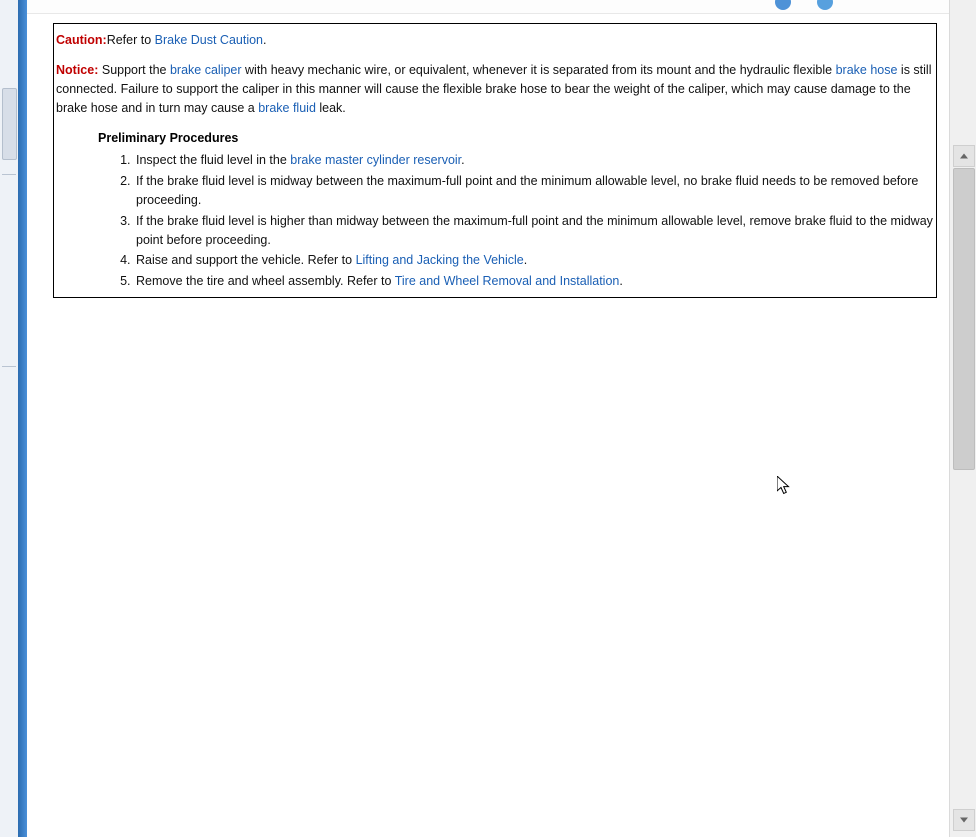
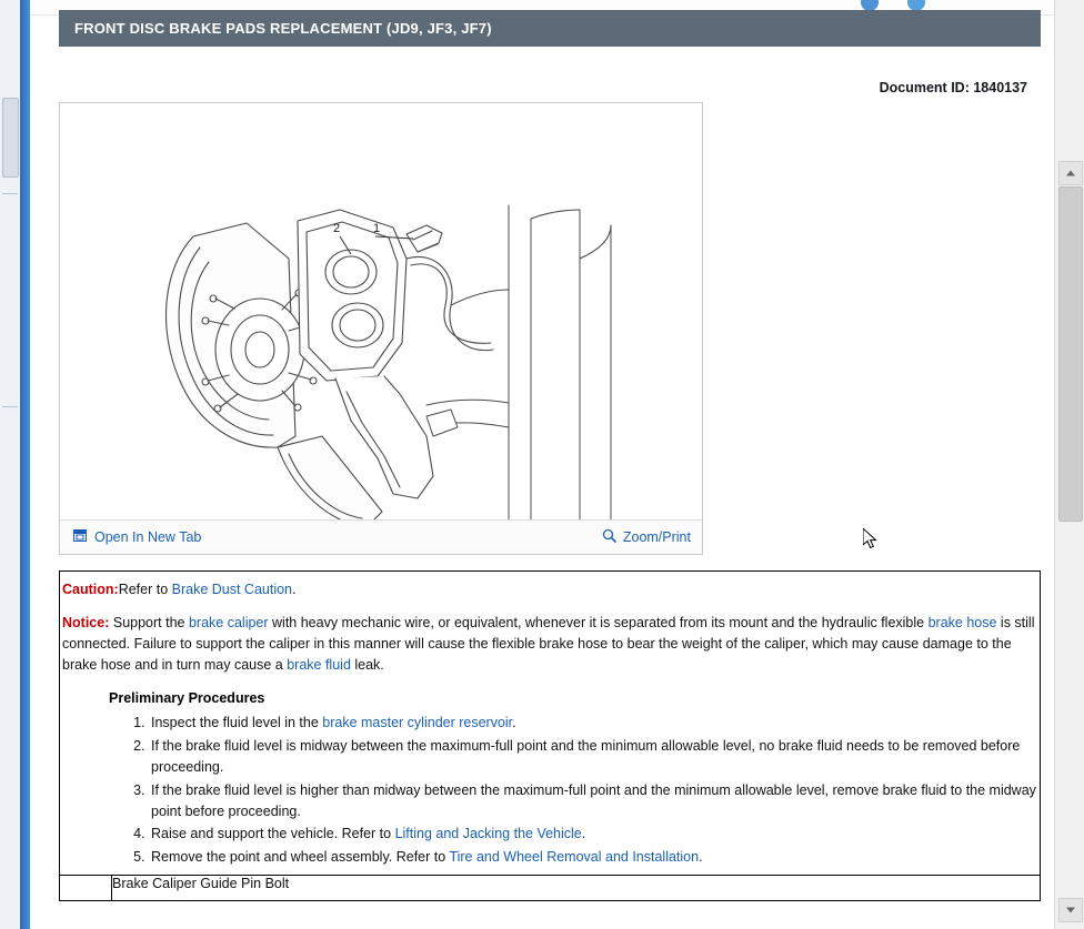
+ FRONT DISC BRAKE PADS REPLACEMENT (JD9, JF3, JF7)
+ Document ID: 1840137
+ 1
+ 2
+ Open In New Tab
+ Zoom/Print
- Caution:Refer to Brake Dust Caution. Notice: Support the brake caliper with heavy mechanic wire, or equivalent, whenever it is separated from its mount and the hydraulic flexible brake hose is still connected. Failure to support the caliper in this manner will cause the flexible brake hose to bear the weight of the caliper, which may cause damage to the brake hose and in turn may cause a brake fluid leak. Preliminary Procedures Inspect the fluid level in the brake master cylinder reservoir. If the brake fluid level is midway between the maximum-full point and the minimum allowable level, no brake fluid needs to be removed before proceeding. If the brake fluid level is higher than midway between the maximum-full point and the minimum allowable level, remove brake fluid to the midway point before proceeding. Raise and support the vehicle. Refer to Lifting and Jacking the Vehicle. Remove the tire and wheel assembly. Refer to Tire and Wheel Removal and Installation.
+ Caution:Refer to Brake Dust Caution. Notice: Support the brake caliper with heavy mechanic wire, or equivalent, whenever it is separated from its mount and the hydraulic flexible brake hose is still connected. Failure to support the caliper in this manner will cause the flexible brake hose to bear the weight of the caliper, which may cause damage to the brake hose and in turn may cause a brake fluid leak. Preliminary Procedures Inspect the fluid level in the brake master cylinder reservoir. If the brake fluid level is midway between the maximum-full point and the minimum allowable level, no brake fluid needs to be removed before proceeding. If the brake fluid level is higher than midway between the maximum-full point and the minimum allowable level, remove brake fluid to the midway point before proceeding. Raise and support the vehicle. Refer to Lifting and Jacking the Vehicle. Remove the point and wheel assembly. Refer to Tire and Wheel Removal and Installation.
+ 	Brake Caliper Guide Pin Bolt
